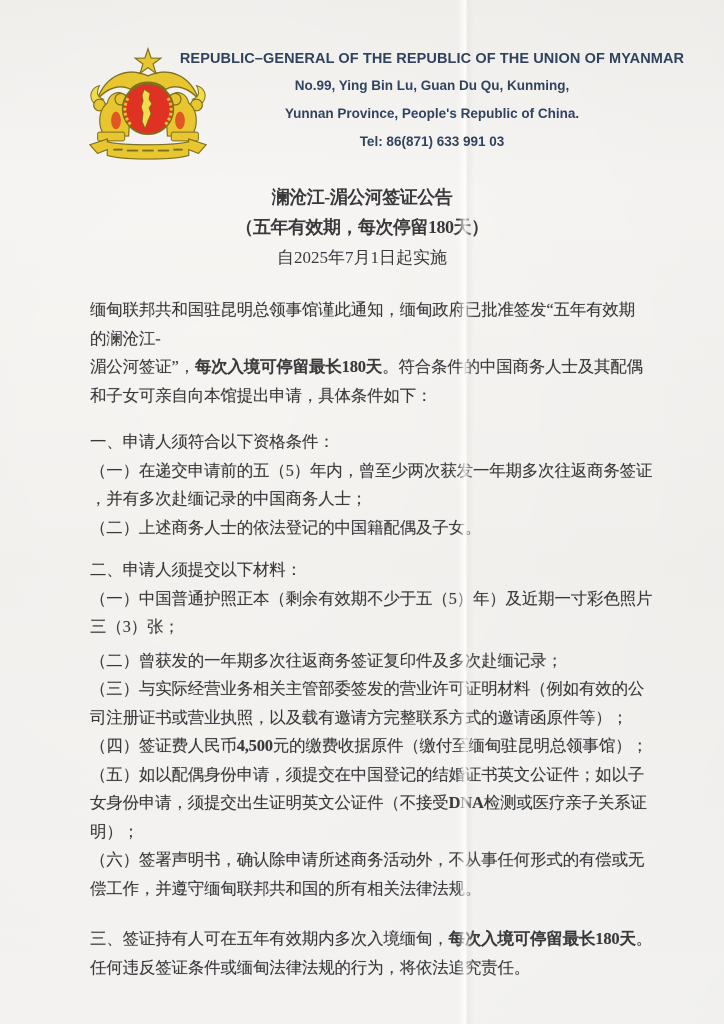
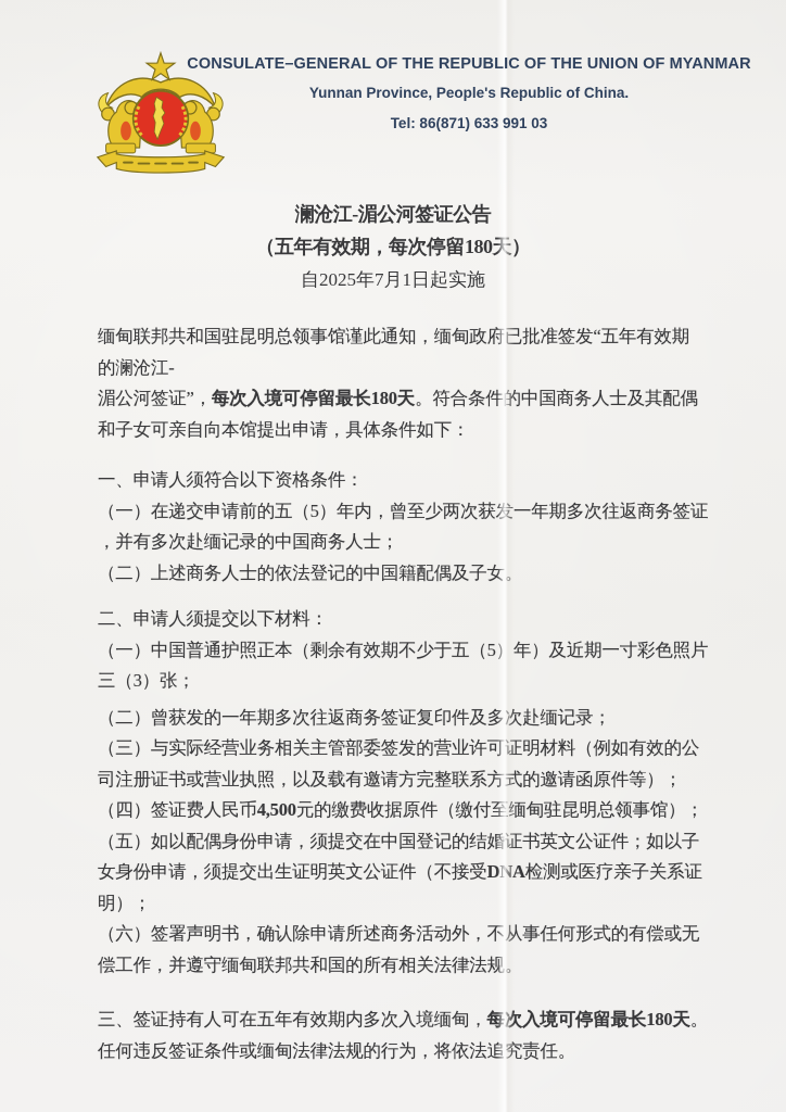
- REPUBLIC–GENERAL OF THE REPUBLIC OF THE UNION OF MYANMAR
+ CONSULATE–GENERAL OF THE REPUBLIC OF THE UNION OF MYANMAR
- No.99, Ying Bin Lu, Guan Du Qu, Kunming,
  Yunnan Province, People's Republic of China.
  Tel: 86(871) 633 991 03
